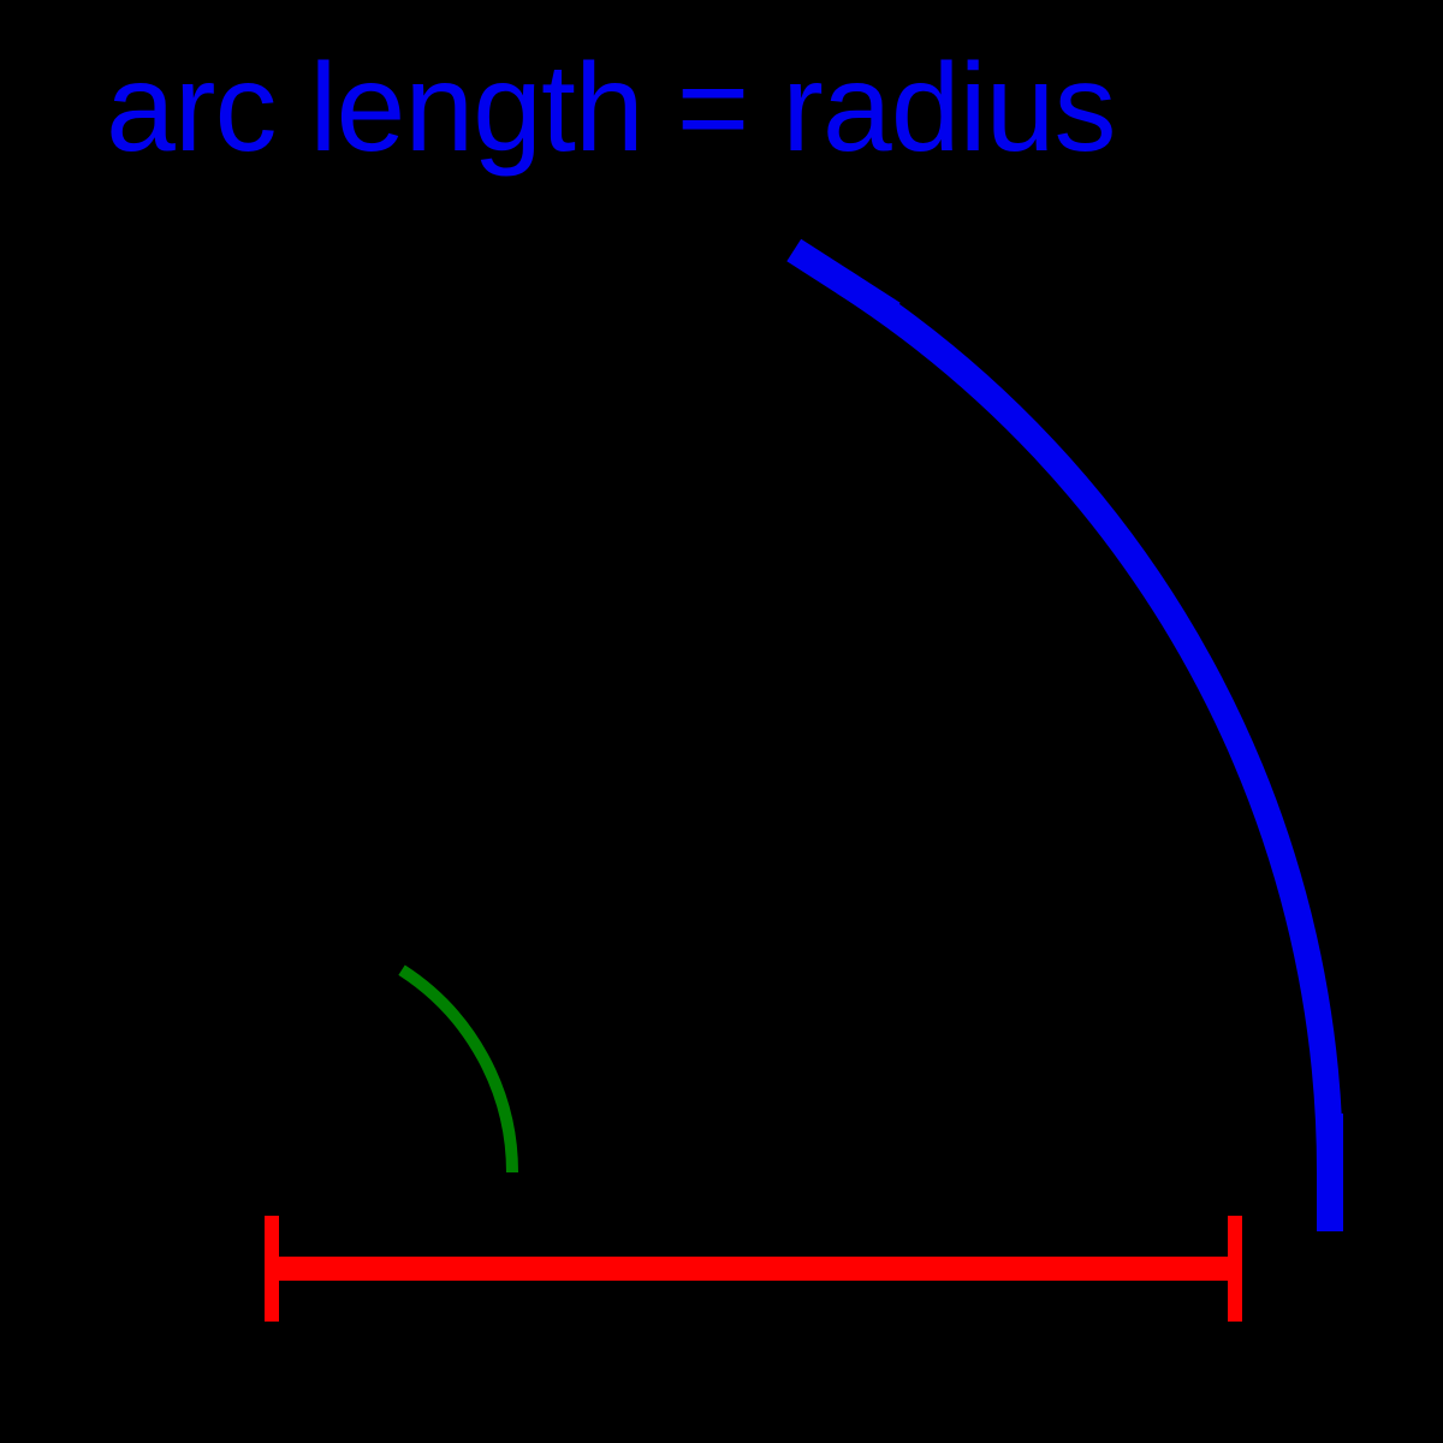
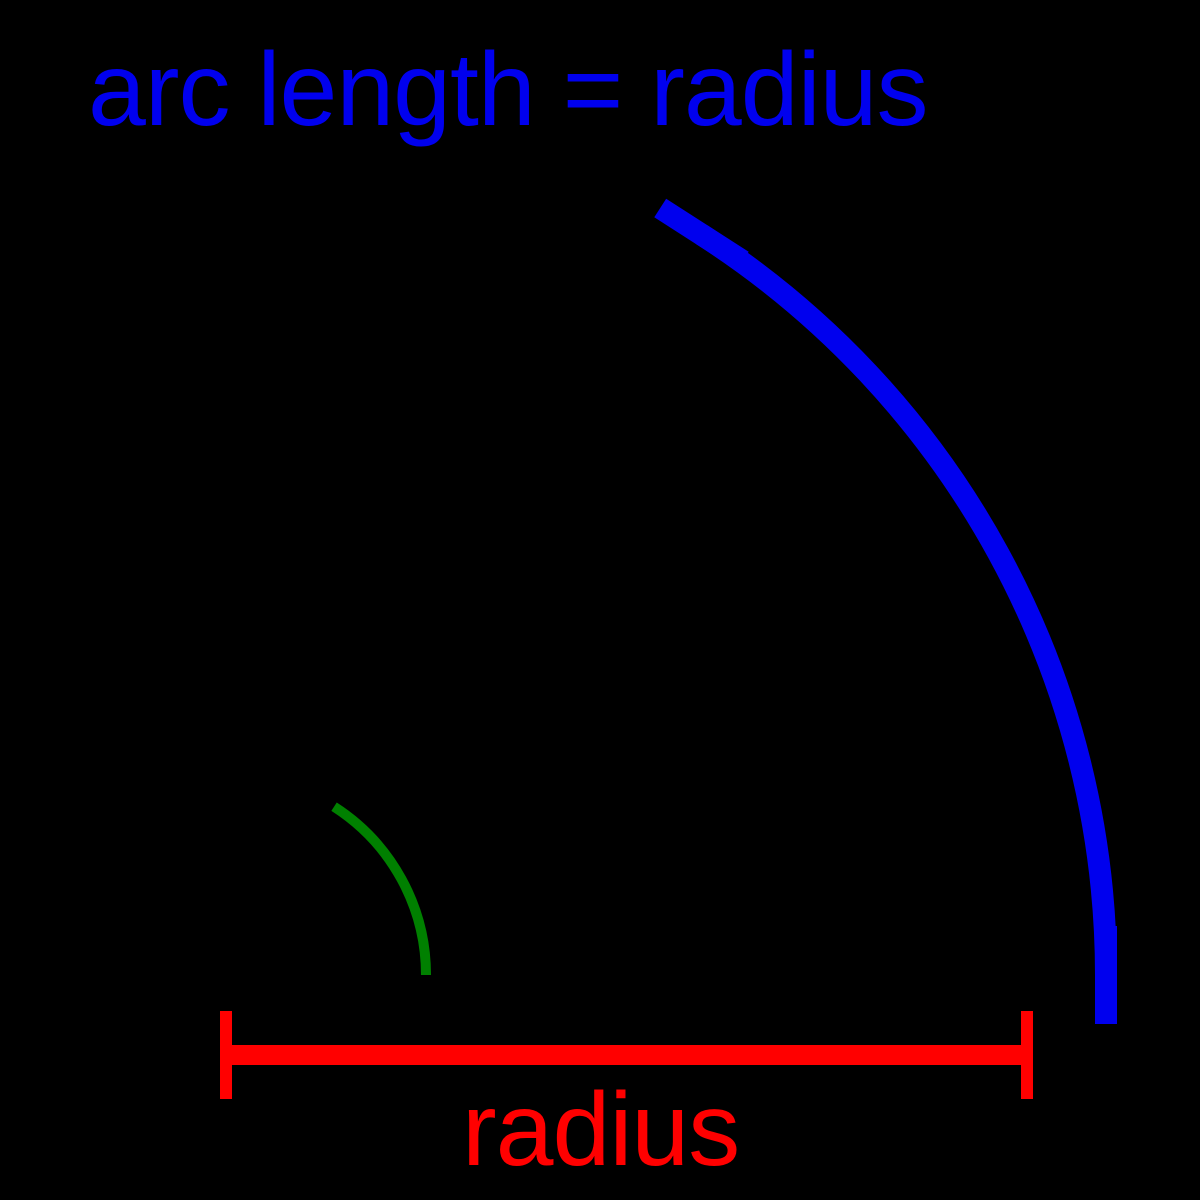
  arc length = radius
+ radius
